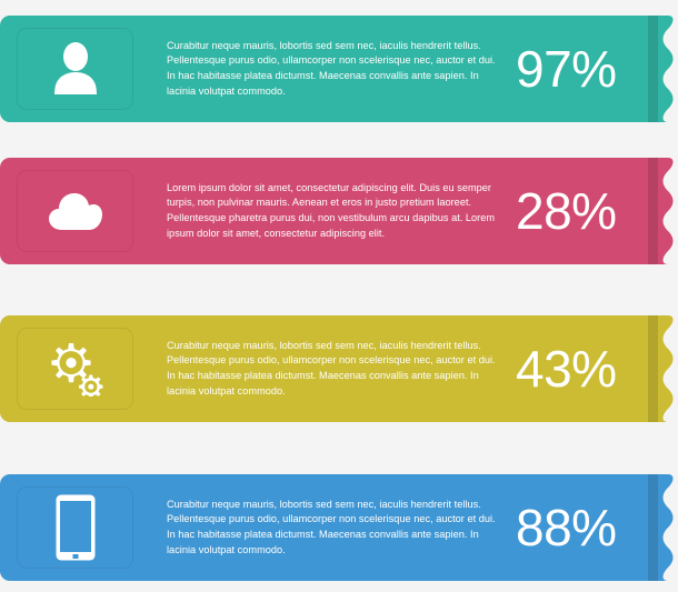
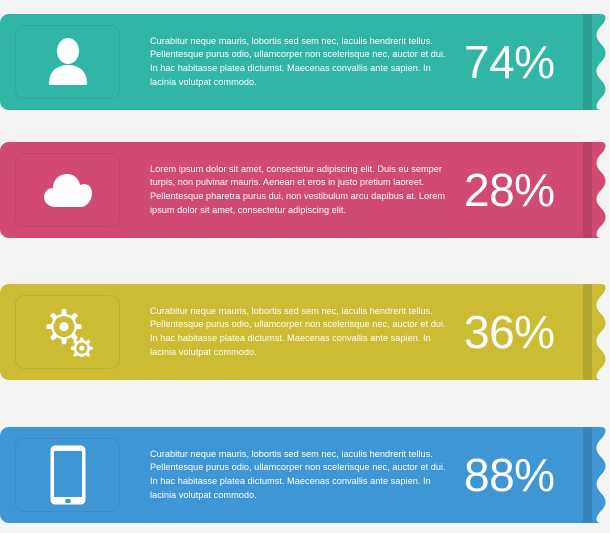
  Curabitur neque mauris, lobortis sed sem nec, iaculis hendrerit tellus. Pellentesque purus odio, ullamcorper non scelerisque nec, auctor et dui. In hac habitasse platea dictumst. Maecenas convallis ante sapien. In lacinia volutpat commodo.
- 97%
+ 74%
  Lorem ipsum dolor sit amet, consectetur adipiscing elit. Duis eu semper turpis, non pulvinar mauris. Aenean et eros in justo pretium laoreet. Pellentesque pharetra purus dui, non vestibulum arcu dapibus at. Lorem ipsum dolor sit amet, consectetur adipiscing elit.
  28%
  Curabitur neque mauris, lobortis sed sem nec, iaculis hendrerit tellus. Pellentesque purus odio, ullamcorper non scelerisque nec, auctor et dui. In hac habitasse platea dictumst. Maecenas convallis ante sapien. In lacinia volutpat commodo.
- 43%
+ 36%
  Curabitur neque mauris, lobortis sed sem nec, iaculis hendrerit tellus. Pellentesque purus odio, ullamcorper non scelerisque nec, auctor et dui. In hac habitasse platea dictumst. Maecenas convallis ante sapien. In lacinia volutpat commodo.
  88%
